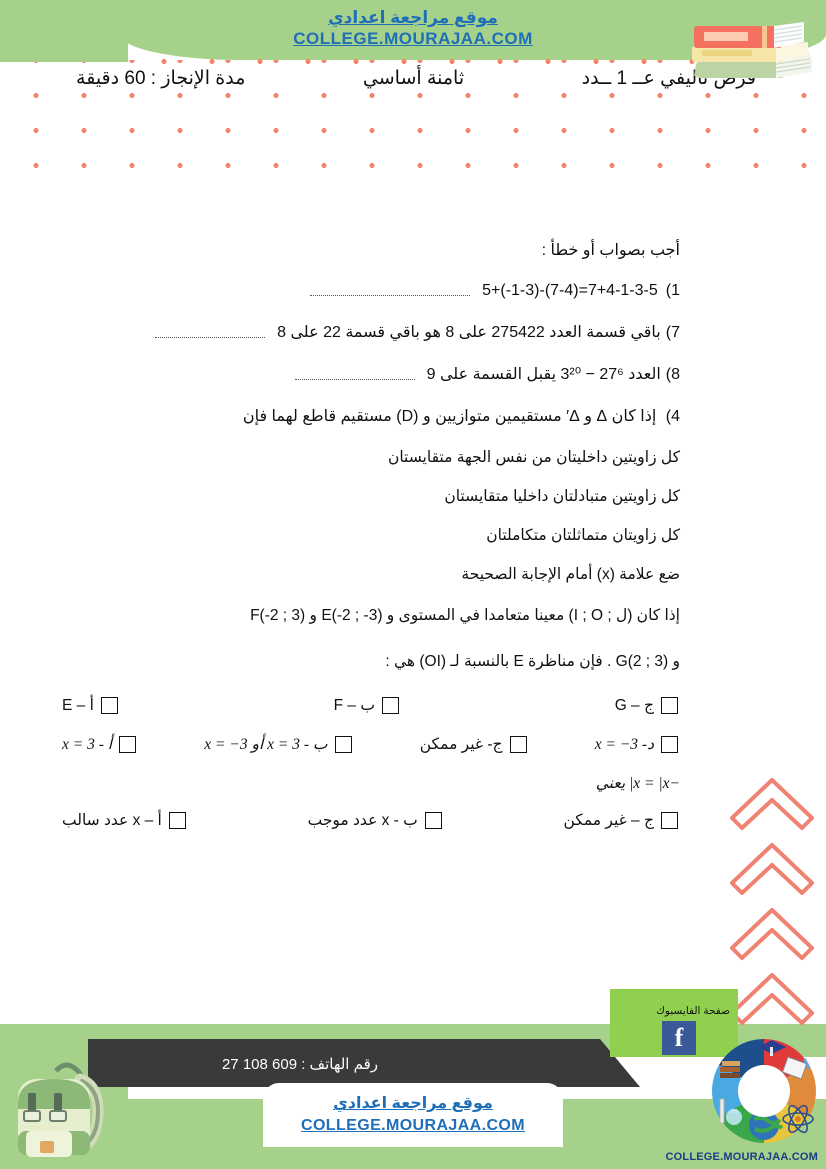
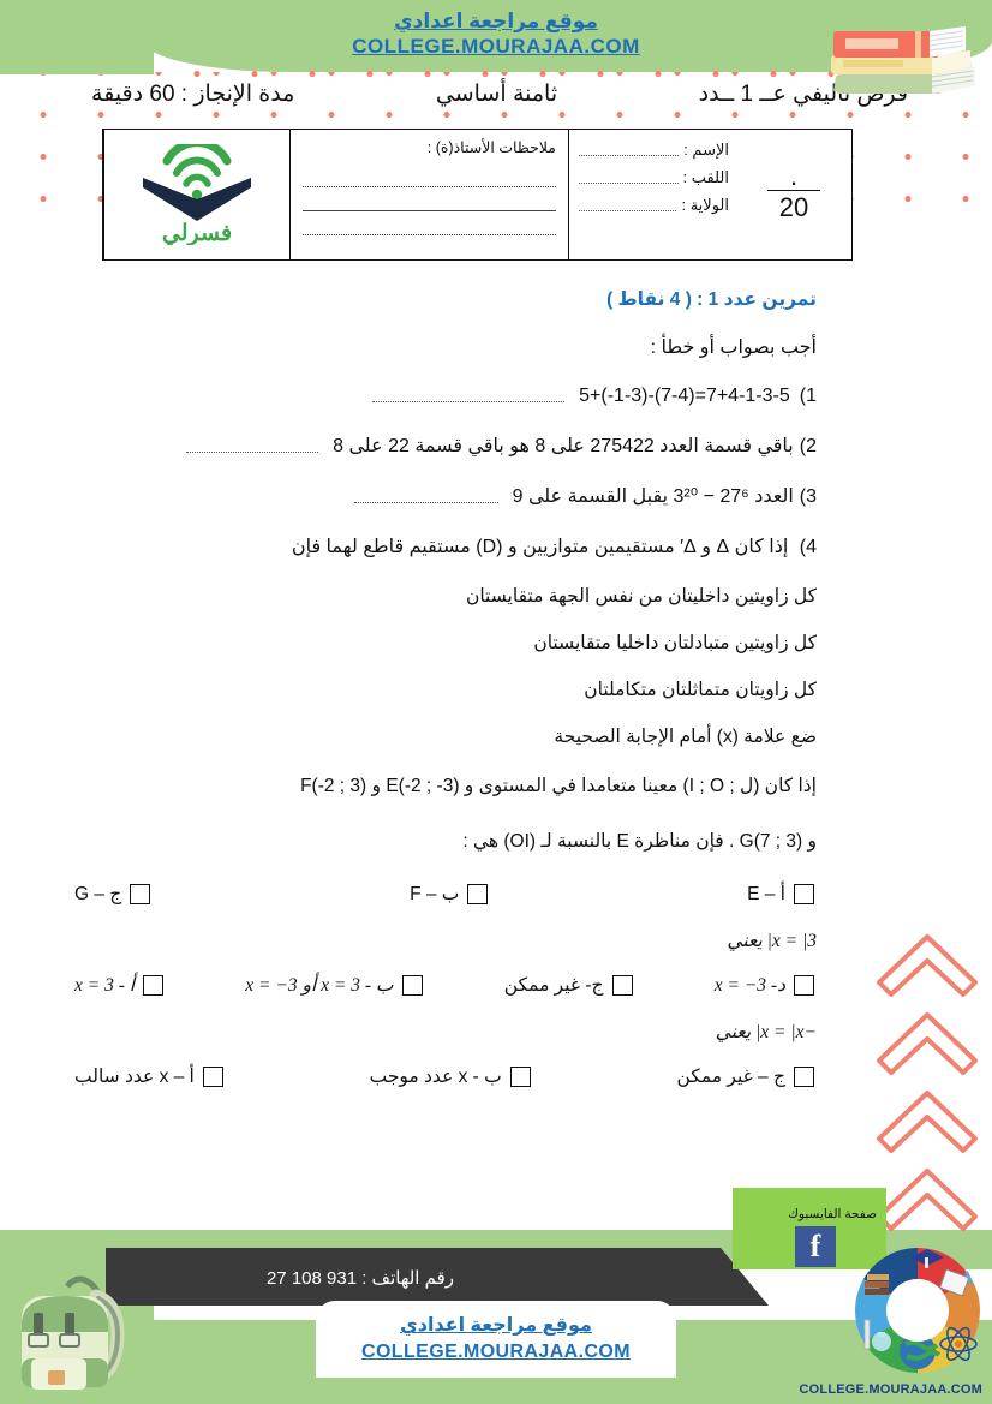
  موقع مراجعة اعدادي
  COLLEGE.MOURAJAA.COM
  ليفي عــ 1 ــدد
  ثامنة أساسي
  مدة الإنجاز : 60 دقيقة
+ .
+ 20
+ الإسم :
+ اللقب :
+ الولاية :
+ ملاحظات الأستاذ(ة) :
+ فسرلي
+ تمرين عدد 1 : ( 4 نقاط )
  أجب بصواب أو خطأ :
  1)
  7+4-1-3-5=(7-4)-(1-3-)+5
- 7)
+ 2)
  باقي قسمة العدد 275422 على 8 هو باقي قسمة 22 على 8
- 8)
+ 3)
  العدد 27⁶ − 3²⁰ يقبل القسمة على 9
  4) إذا كان Δ و Δ′ مستقيمين متوازيين و (D) مستقيم قاطع لهما فإن
  كل زاويتين داخليتان من نفس الجهة متقايستان
  كل زاويتين متبادلتان داخليا متقايستان
  كل زاويتان متماثلتان متكاملتان
  ضع علامة (x) أمام الإجابة الصحيحة
  إذا كان (ل ; I ; O) معينا متعامدا في المستوى و (3- ; 2-)E و (3 ; 2-)F
- و (3 ; 2)G . فإن مناظرة E بالنسبة لـ (OI) هي :
+ و (3 ; 7)G . فإن مناظرة E بالنسبة لـ (OI) هي :
- ج – G
+ أ – E
  ب – F
- أ – E
+ ج – G
+ x = |3| يعني
  د- x = −3
  ج- غير ممكن
  ب - x = 3 أو x = −3
  أ - x = 3
  −x = |x| يعني
  ج – غير ممكن
  ب - x عدد موجب
  أ – x عدد سالب
  صفحة الفايسبوك
  f
- رقم الهاتف : 609 108 27
+ رقم الهاتف : 931 108 27
  موقع مراجعة اعدادي
  COLLEGE.MOURAJAA.COM
  COLLEGE.MOURAJAA.COM
